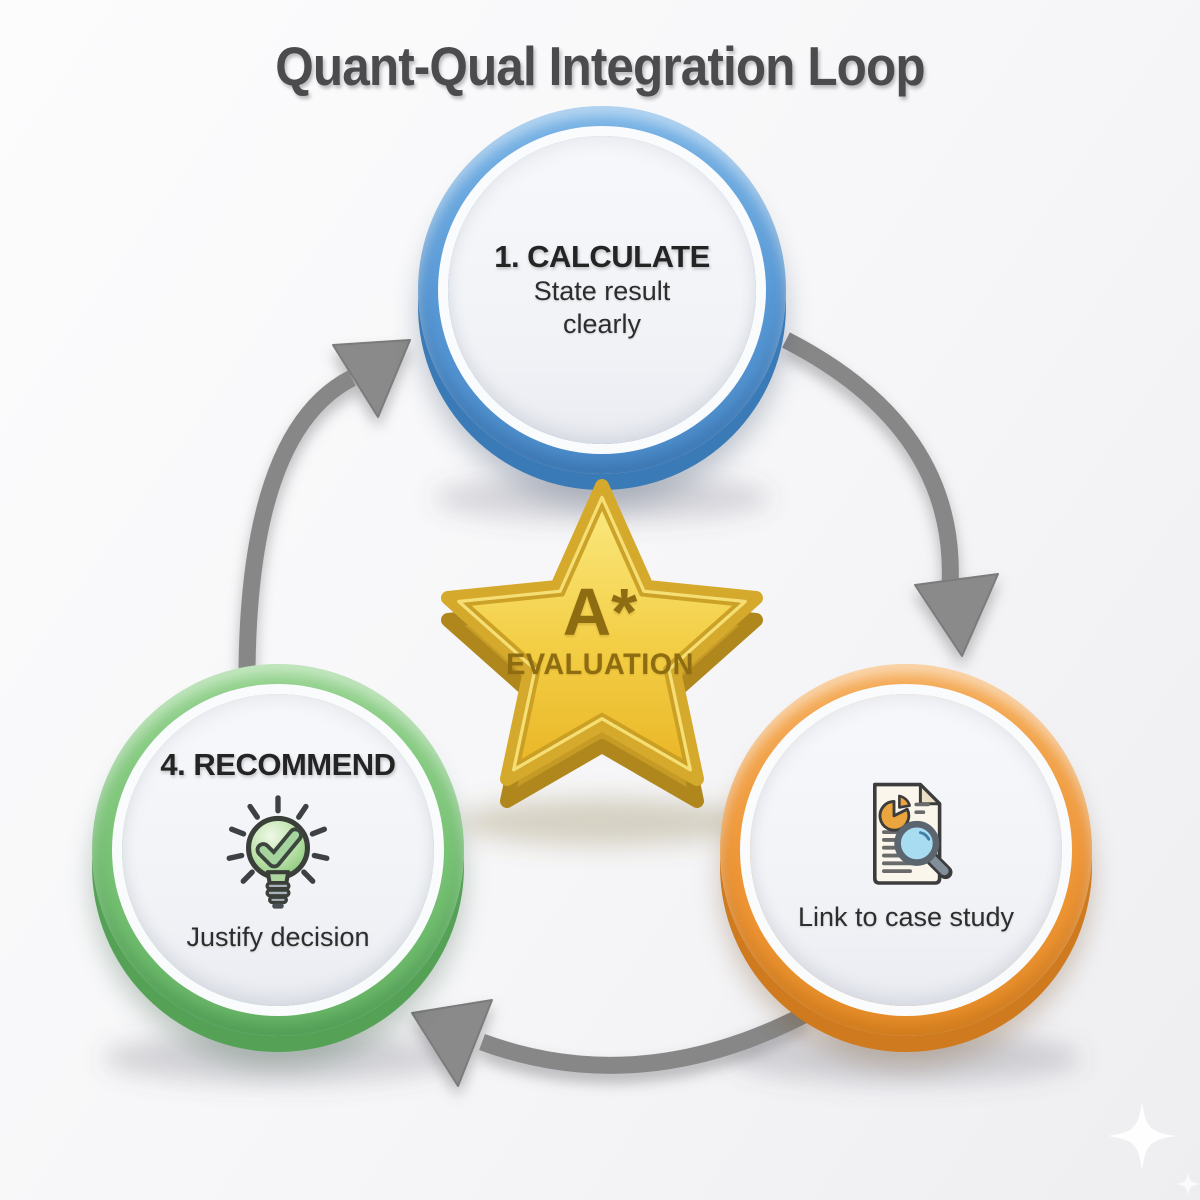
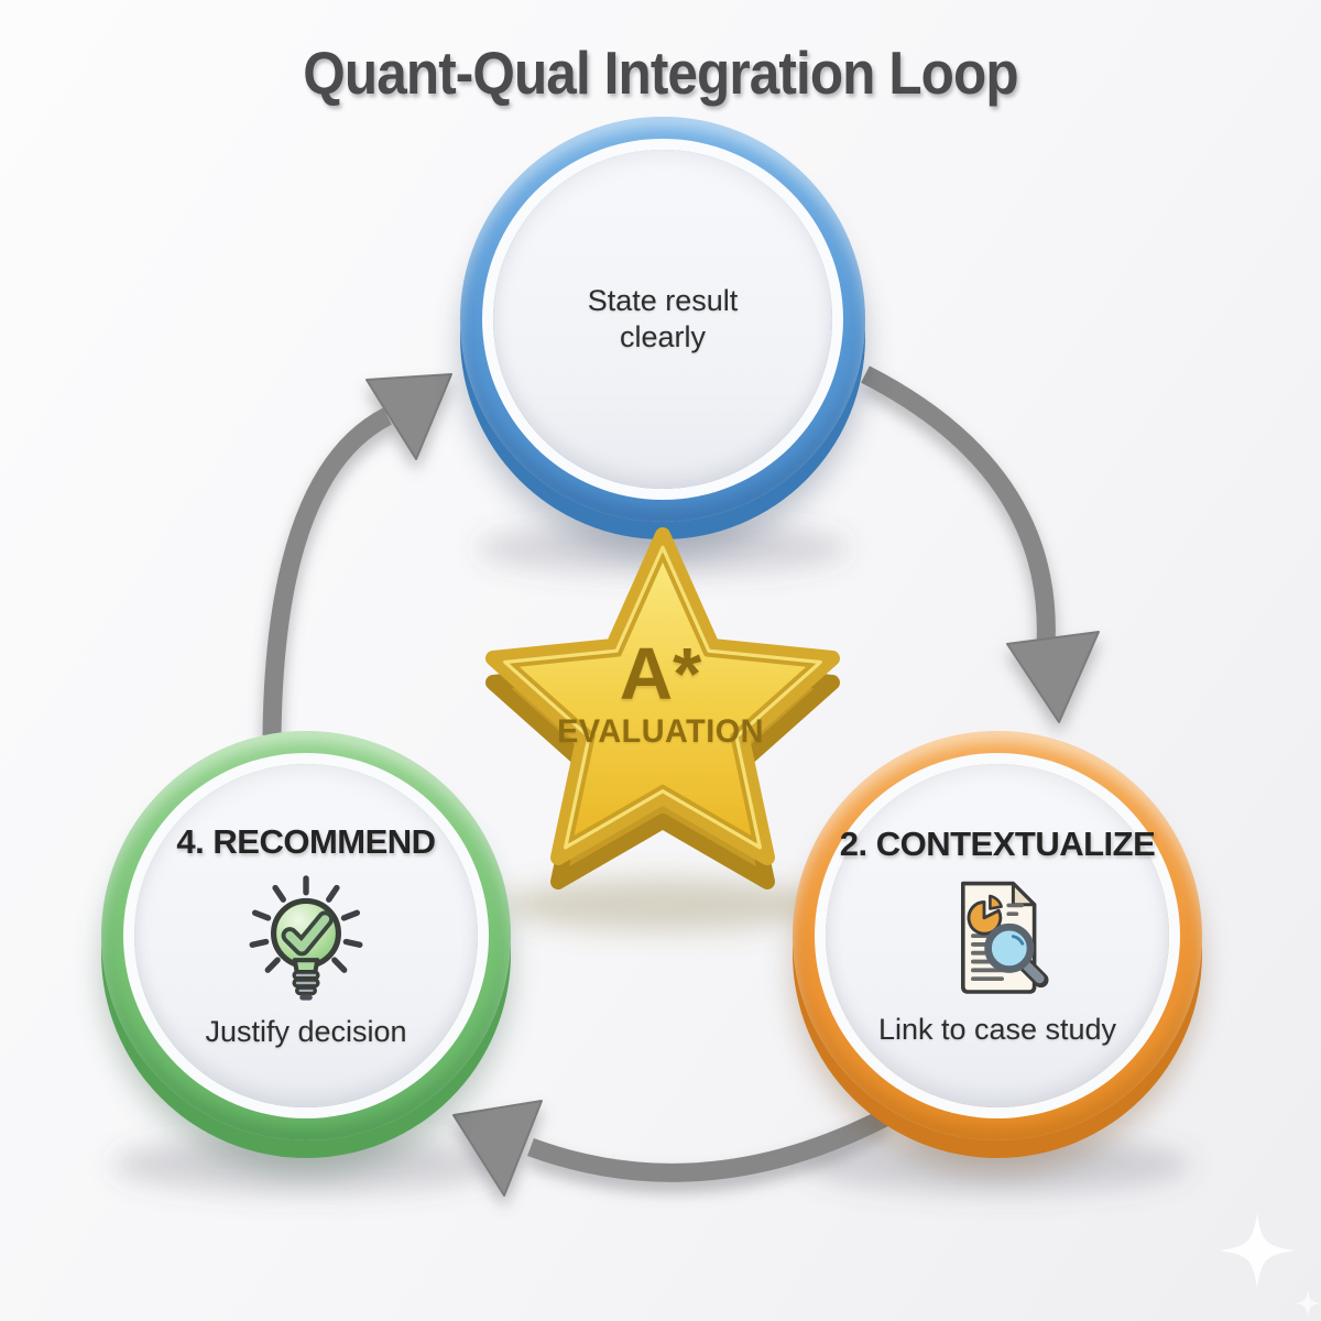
  Quant-Qual Integration Loop
- 1. CALCULATE
  State result
  clearly
+ 2. CONTEXTUALIZE
  Link to case study
  4. RECOMMEND
  Justify decision
  A*
  EVALUATION
